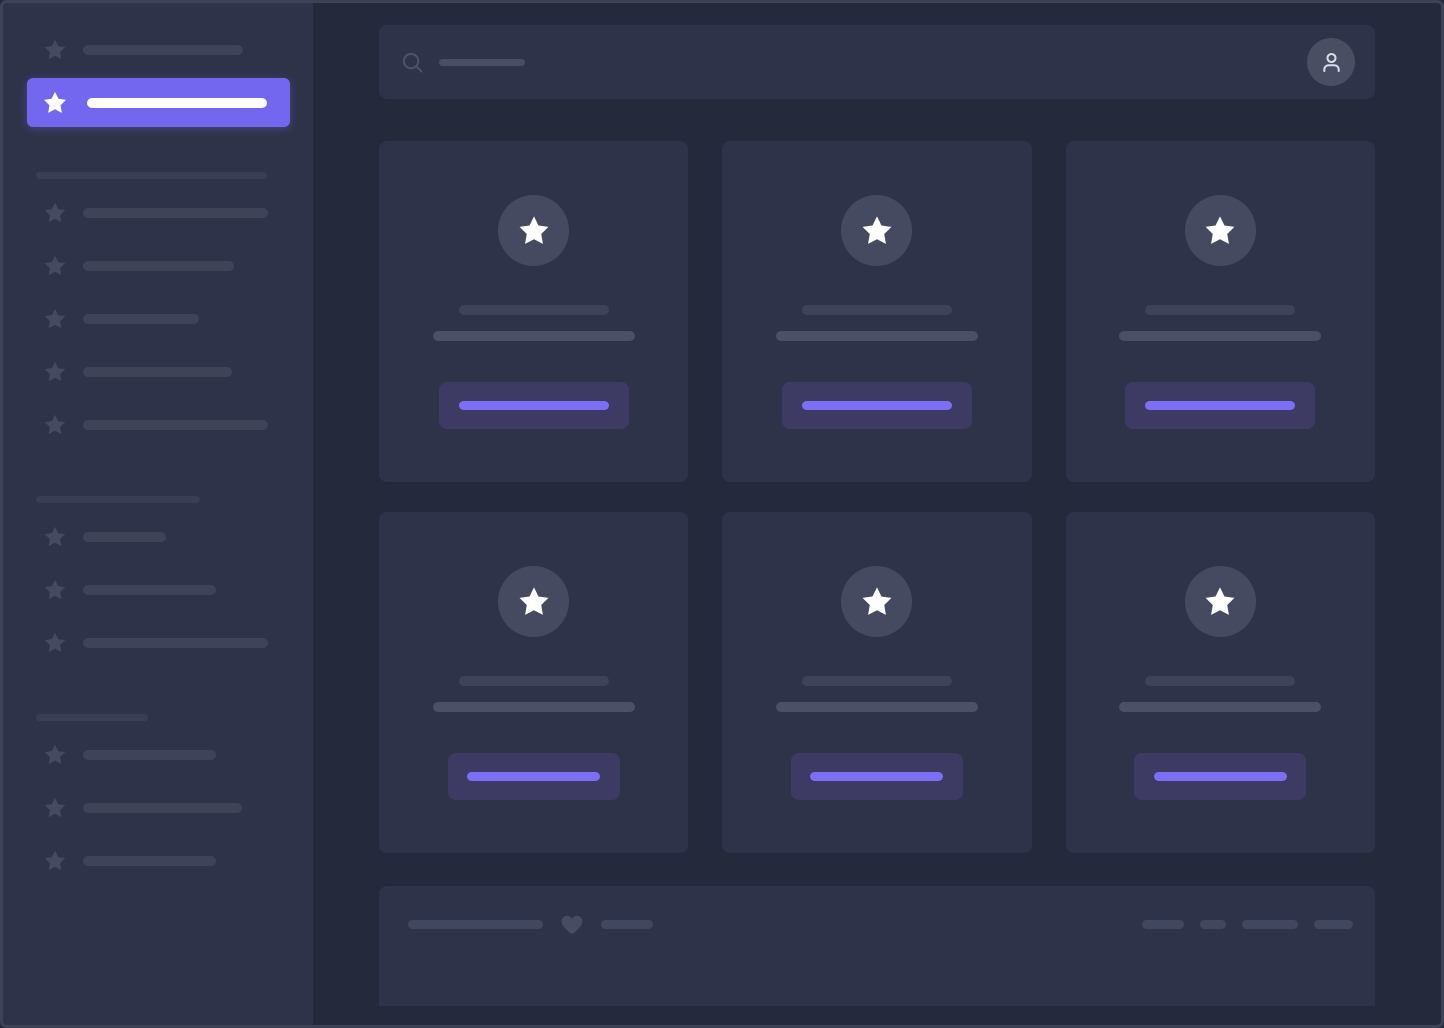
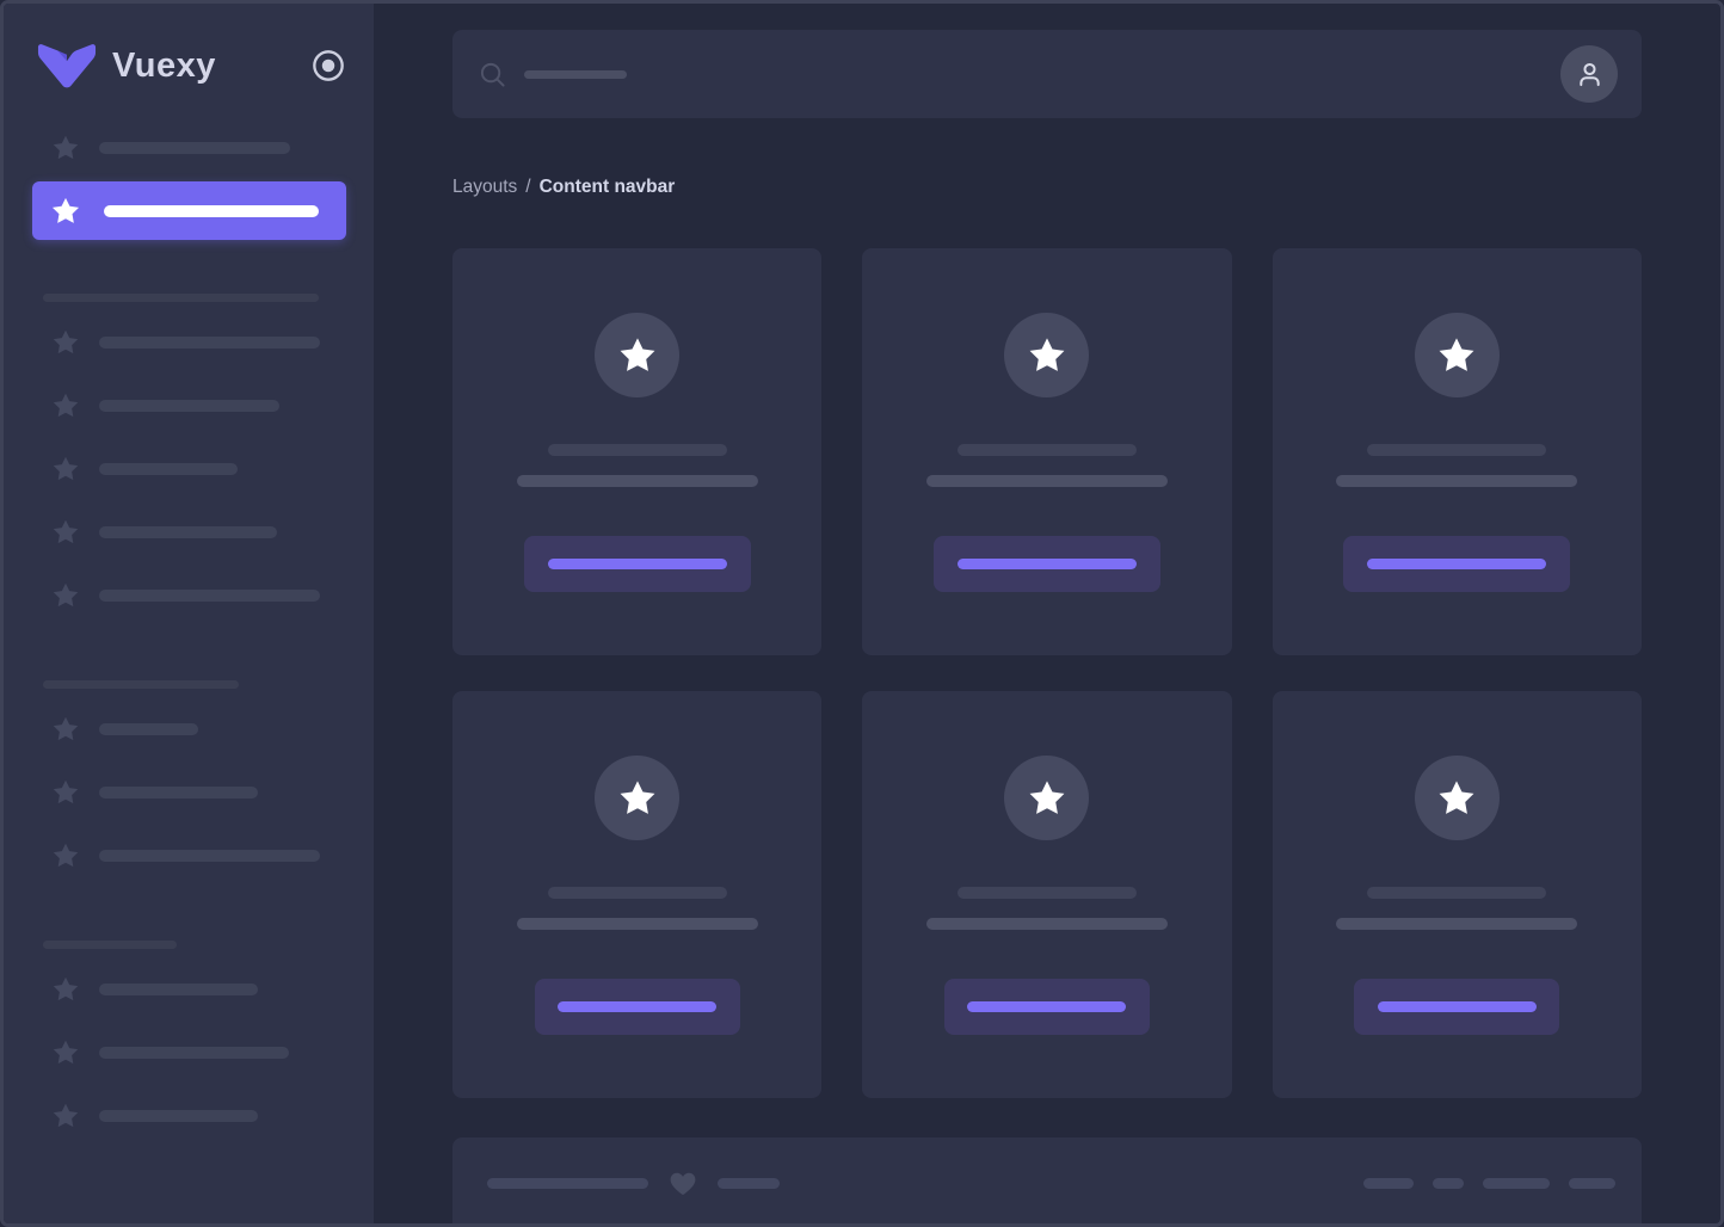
+ Vuexy
+ Layouts / Content navbar
